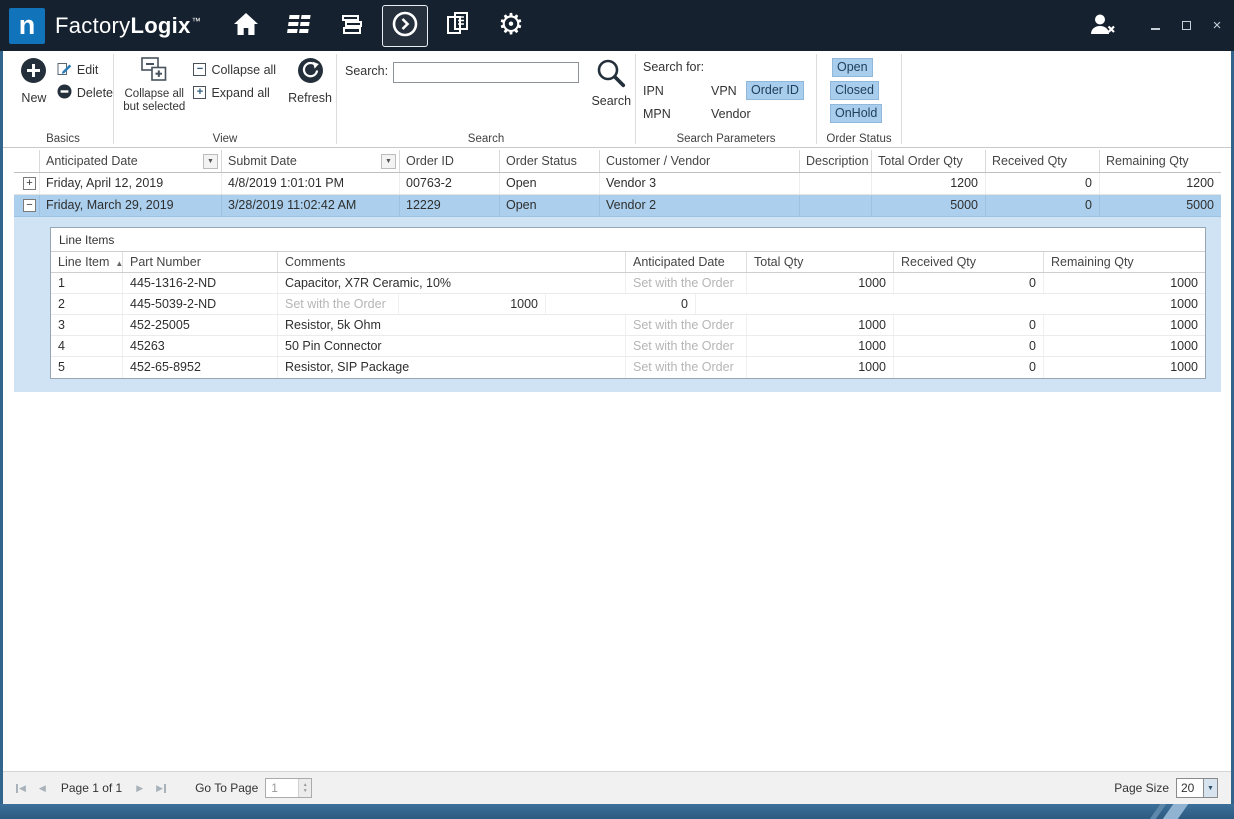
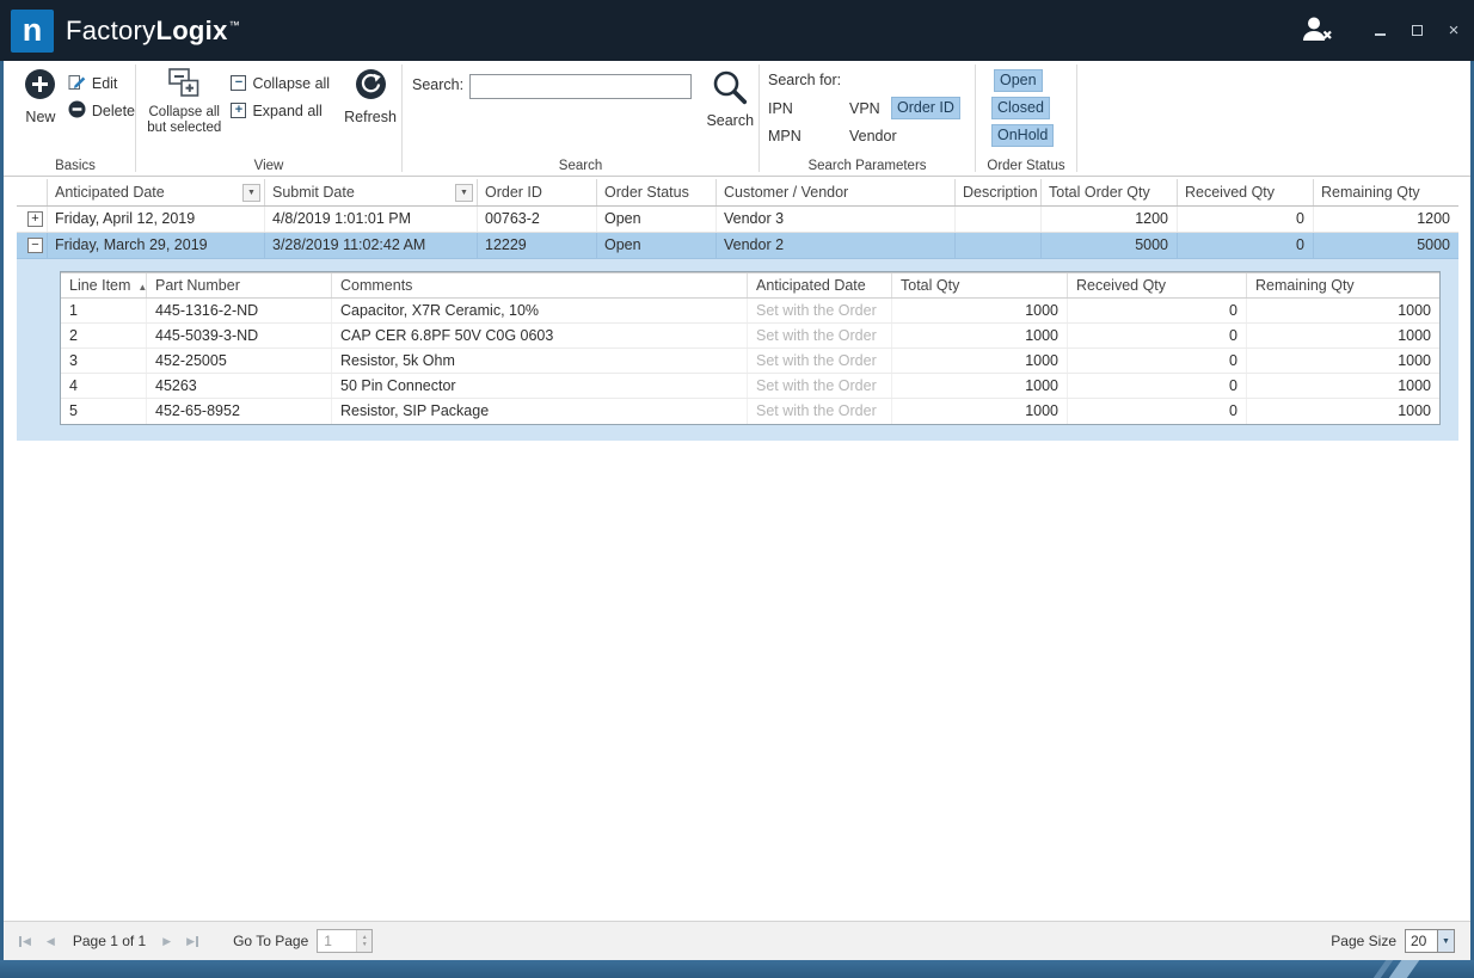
  n
  FactoryLogix™
- ⚙
  ×
  New
  Edit
  Delete
  Basics
  Collapse all
  but selected
  −
  Collapse all
  +
  Expand all
  Refresh
  View
  Search:
  Search
  Search
  Search for:
  IPN
  VPN
  Order ID
  MPN
  Vendor
  Search Parameters
  Open
  Closed
  OnHold
  Order Status
  Anticipated Date
  Submit Date
  Order ID
  Order Status
  Customer / Vendor
  Description
  Total Order Qty
  Received Qty
  Remaining Qty
  +
  Friday, April 12, 2019
  4/8/2019 1:01:01 PM
  00763-2
  Open
  Vendor 3
  1200
  0
  1200
  −
  Friday, March 29, 2019
  3/28/2019 11:02:42 AM
  12229
  Open
  Vendor 2
  5000
  0
  5000
- Line Items
  Line Item ▲
  Part Number
  Comments
  Anticipated Date
  Total Qty
  Received Qty
  Remaining Qty
  1
  445-1316-2-ND
  Capacitor, X7R Ceramic, 10%
  Set with the Order
  1000
  0
  1000
  2
- 445-5039-2-ND
+ 445-5039-3-ND
+ CAP CER 6.8PF 50V C0G 0603
  Set with the Order
  1000
  0
  1000
  3
  452-25005
  Resistor, 5k Ohm
  Set with the Order
  1000
  0
  1000
  4
  45263
  50 Pin Connector
  Set with the Order
  1000
  0
  1000
  5
  452-65-8952
  Resistor, SIP Package
  Set with the Order
  1000
  0
  1000
  ◀
  ◀
  Page 1 of 1
  ▶
  ▶
  Go To Page
  1
  Page Size
  20
